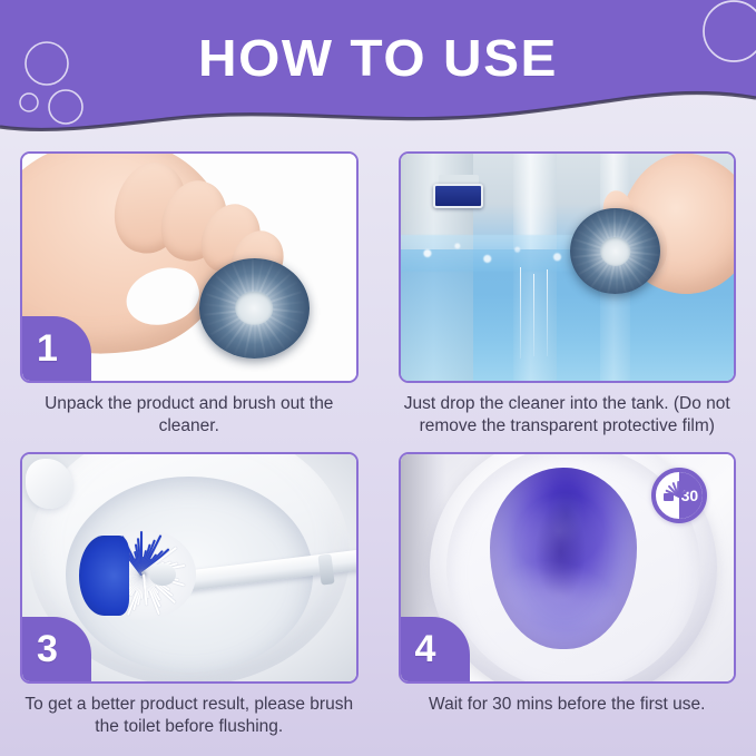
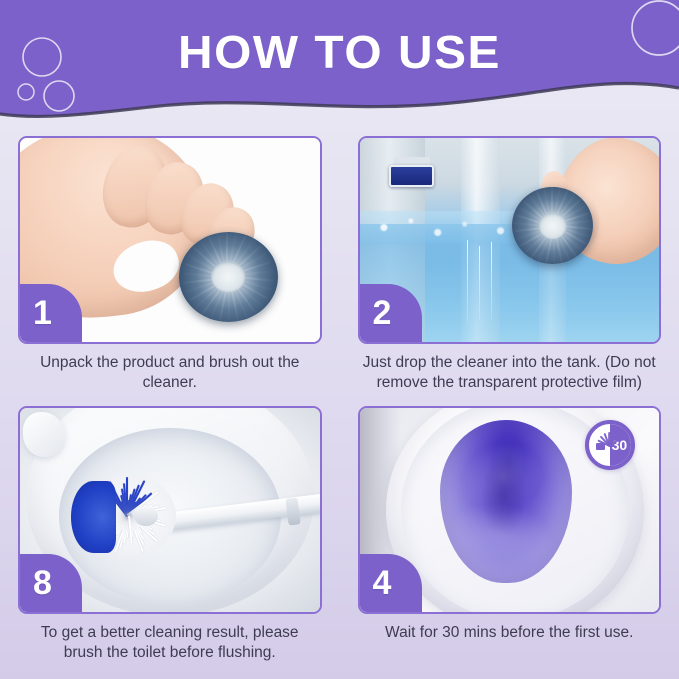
  HOW TO USE
  1
  Unpack the product and brush out the cleaner.
+ 2
  Just drop the cleaner into the tank. (Do not remove the transparent protective film)
- 3
+ 8
- To get a better product result, please brush the toilet before flushing.
+ To get a better cleaning result, please brush the toilet before flushing.
  30
  4
  Wait for 30 mins before the first use.
